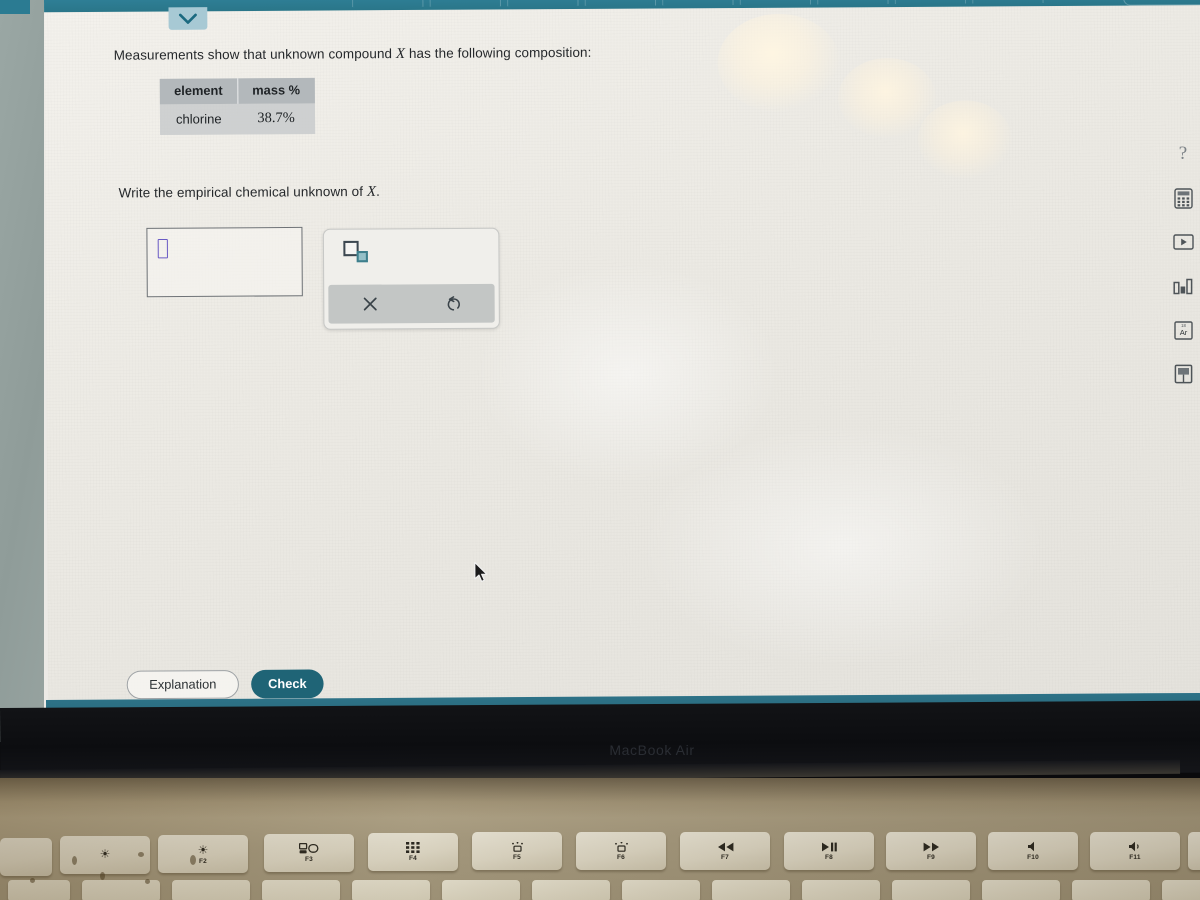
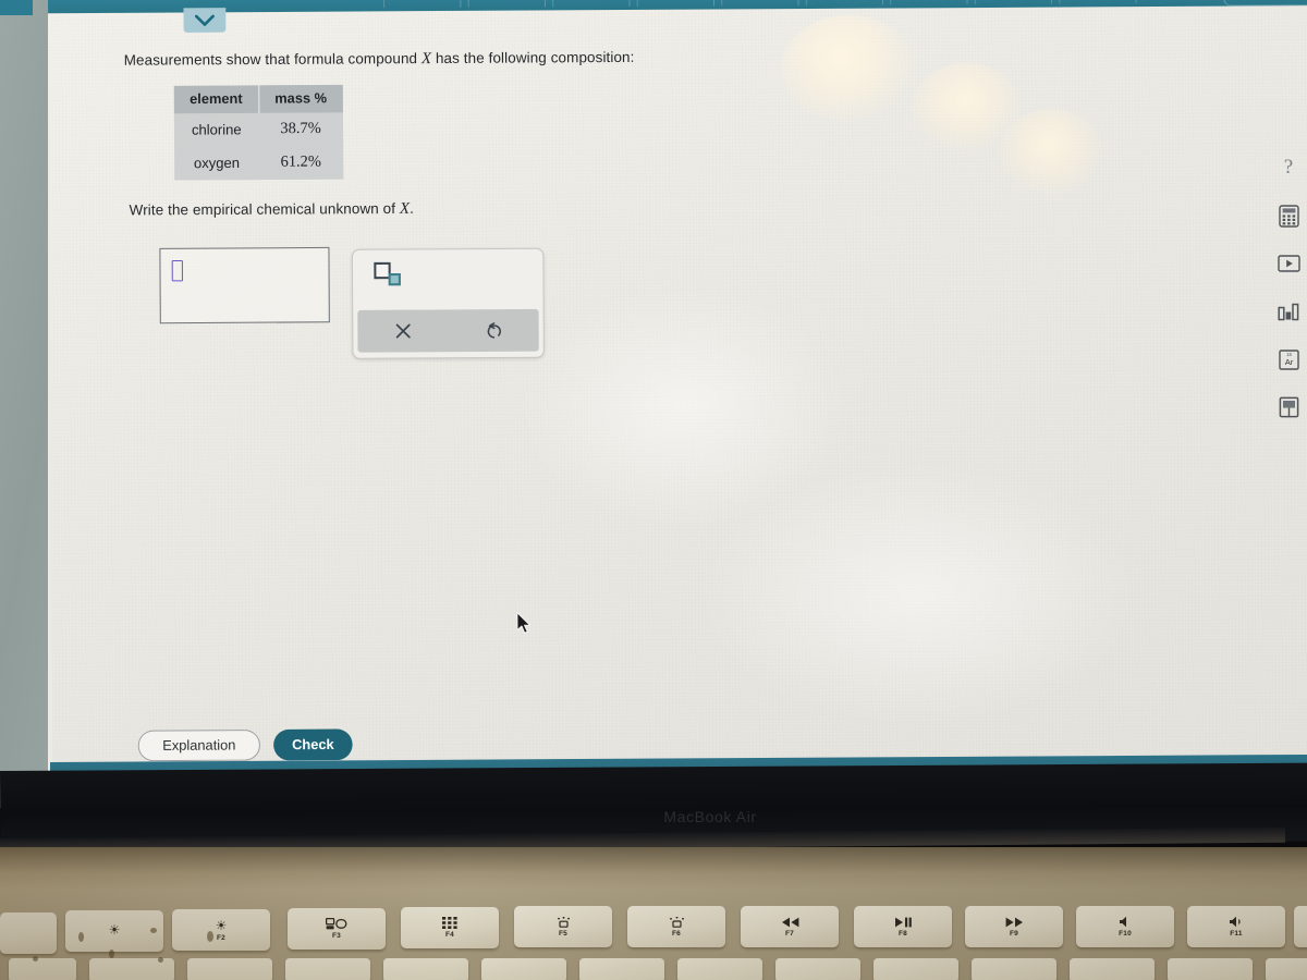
- Measurements show that unknown compound X has the following composition:
+ Measurements show that formula compound X has the following composition:
  element	mass %
  chlorine	38.7%
+ oxygen	61.2%
  Write the empirical chemical unknown of X.
  Explanation
  Check
  ?
  Ar
  MacBook Air
